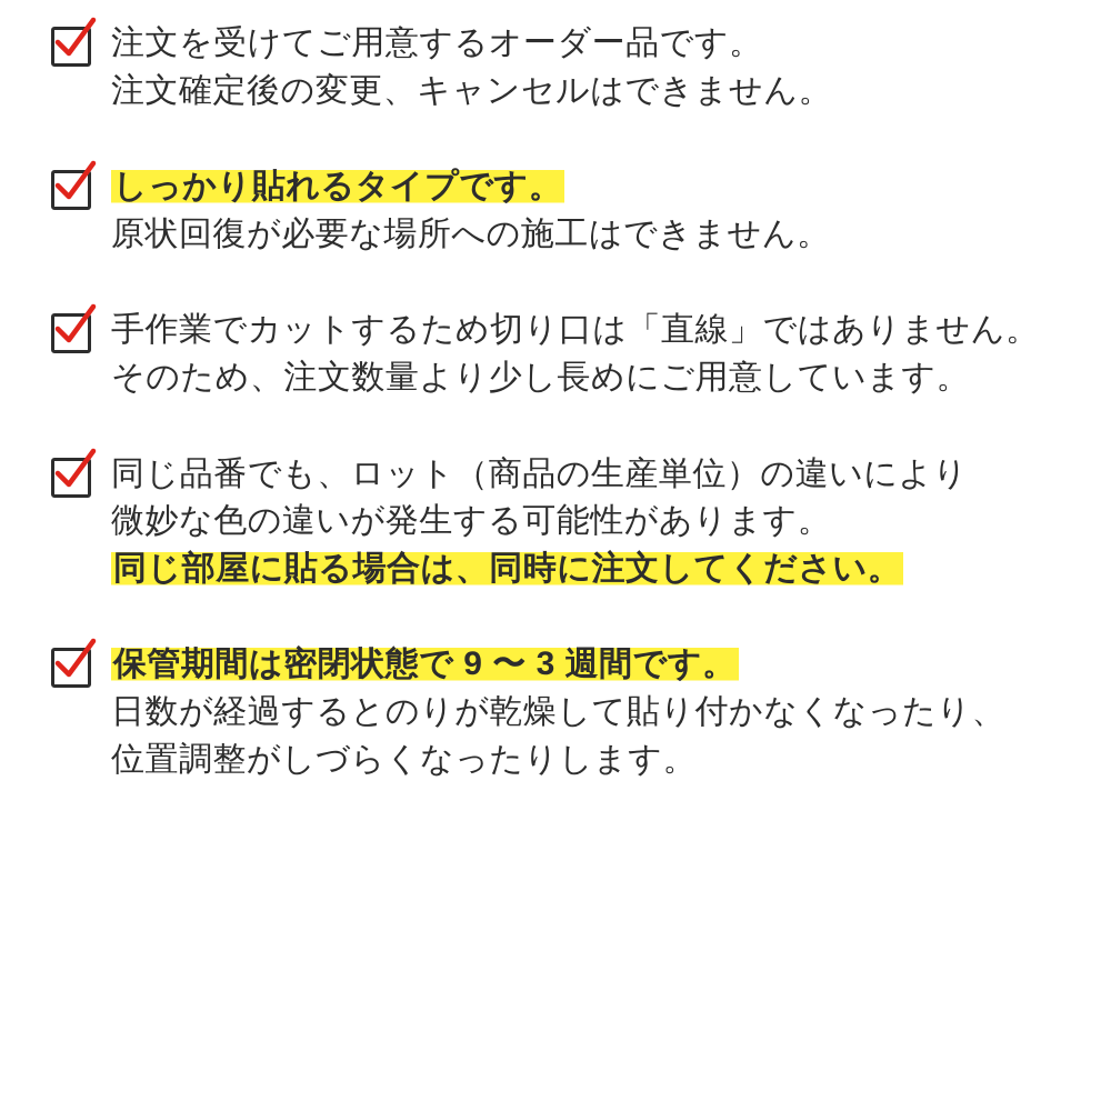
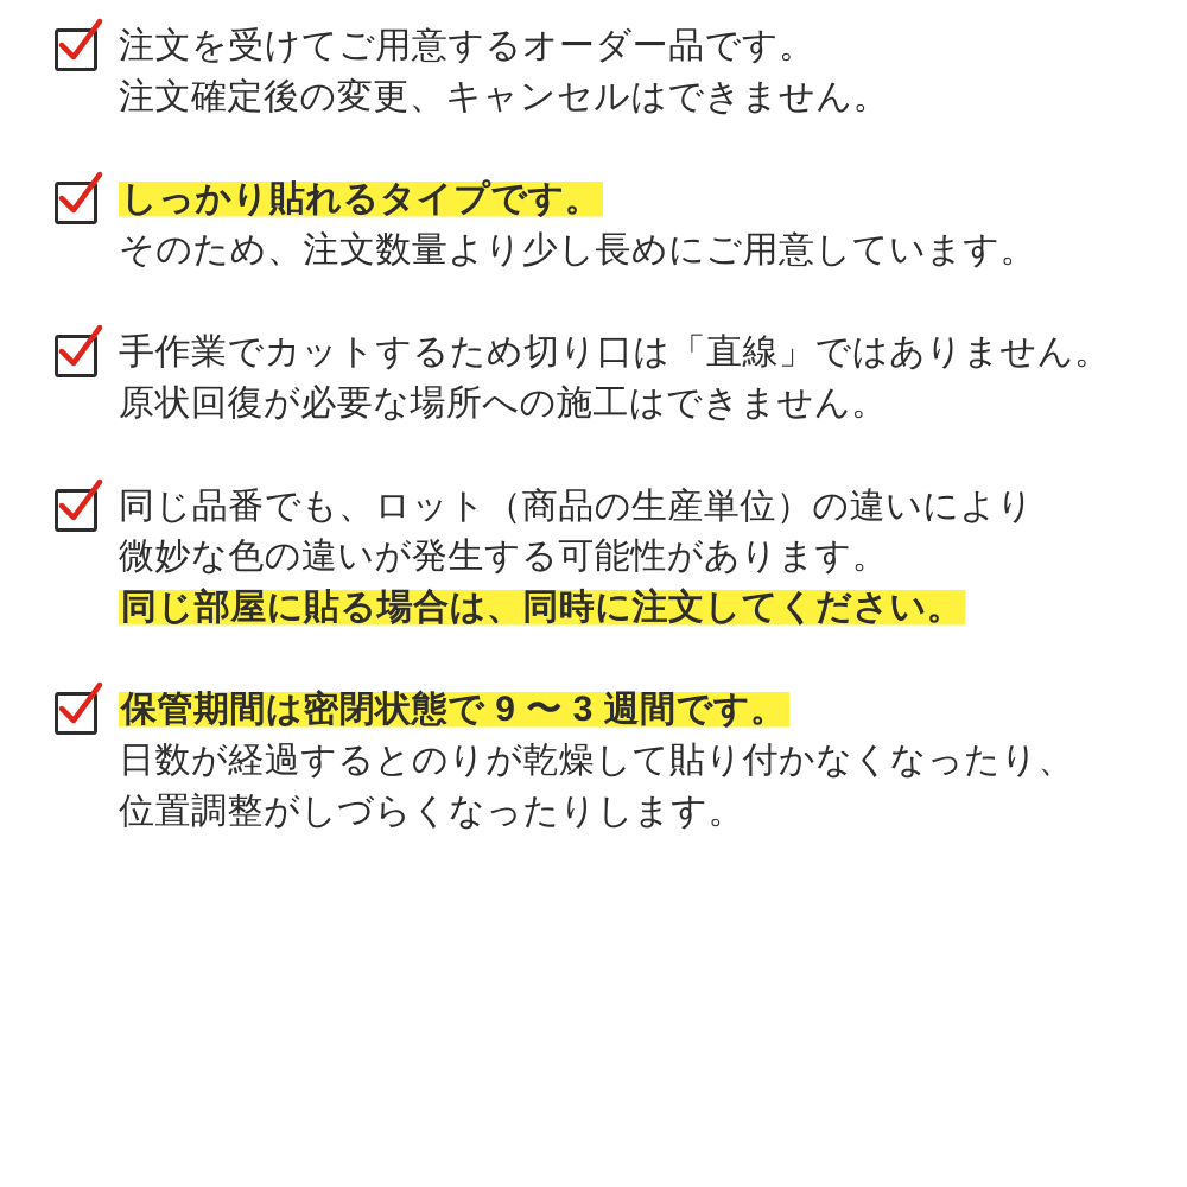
  注文を受けてご用意するオーダー品です。
  注文確定後の変更、キャンセルはできません。
  しっかり貼れるタイプです。
- 原状回復が必要な場所への施工はできません。
+ そのため、注文数量より少し長めにご用意しています。
  手作業でカットするため切り口は「直線」ではありません。
- そのため、注文数量より少し長めにご用意しています。
+ 原状回復が必要な場所への施工はできません。
  同じ品番でも、ロット（商品の生産単位）の違いにより
  微妙な色の違いが発生する可能性があります。
  同じ部屋に貼る場合は、同時に注文してください。
  保管期間は密閉状態で 9 〜 3 週間です。
  日数が経過するとのりが乾燥して貼り付かなくなったり、
  位置調整がしづらくなったりします。
